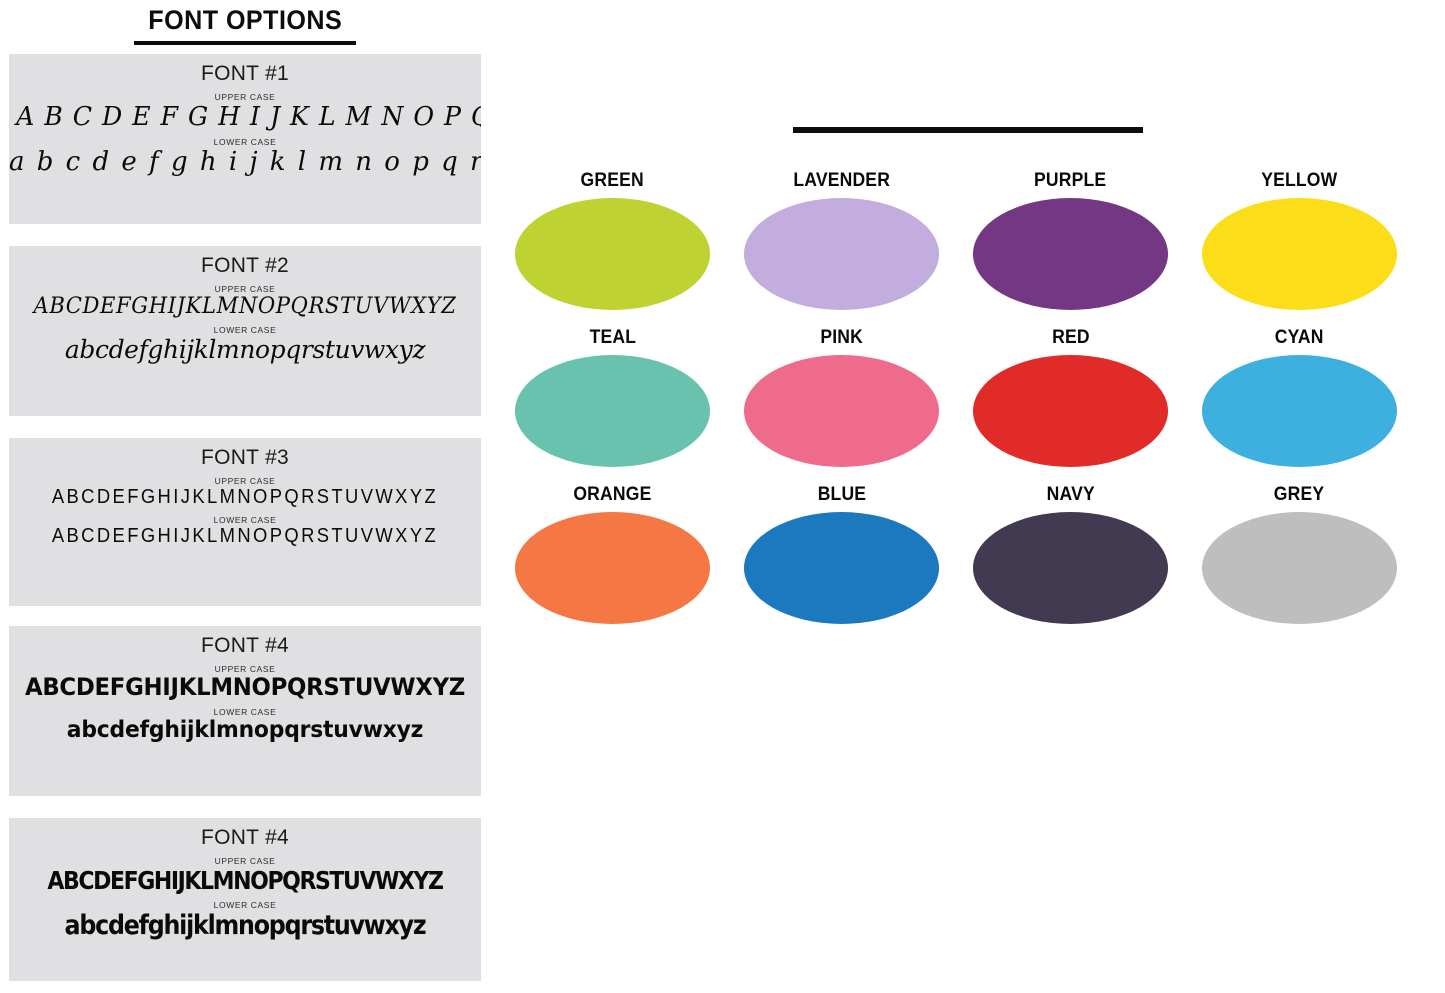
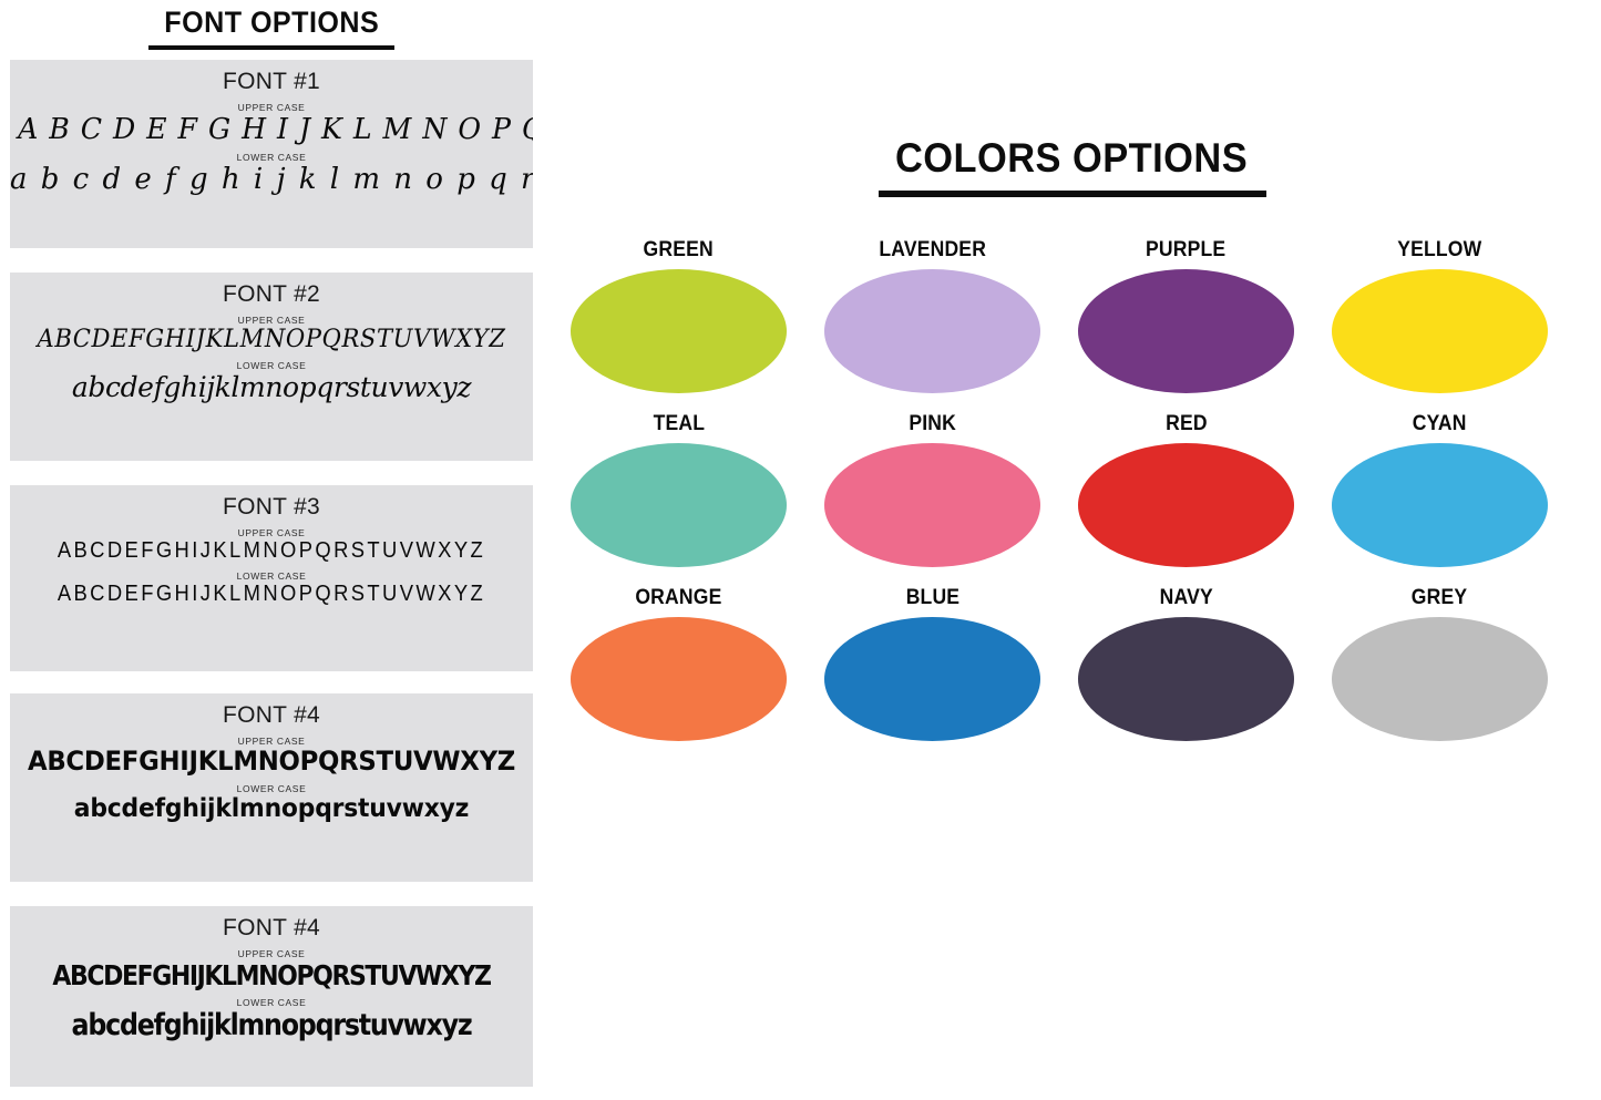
  FONT OPTIONS
  FONT #1
  UPPER CASE
  LOWER CASE
  FONT #2
  UPPER CASE
  ABCDEFGHIJKLMNOPQRSTUVWXYZ
  LOWER CASE
  abcdefghijklmnopqrstuvwxyz
  FONT #3
  UPPER CASE
  ABCDEFGHIJKLMNOPQRSTUVWXYZ
  LOWER CASE
  ABCDEFGHIJKLMNOPQRSTUVWXYZ
  FONT #4
  UPPER CASE
  ABCDEFGHIJKLMNOPQRSTUVWXYZ
  LOWER CASE
  abcdefghijklmnopqrstuvwxyz
  FONT #4
  UPPER CASE
  ABCDEFGHIJKLMNOPQRSTUVWXYZ
  LOWER CASE
  abcdefghijklmnopqrstuvwxyz
+ COLORS OPTIONS
  GREEN
  LAVENDER
  PURPLE
  YELLOW
  TEAL
  PINK
  RED
  CYAN
  ORANGE
  BLUE
  NAVY
  GREY
